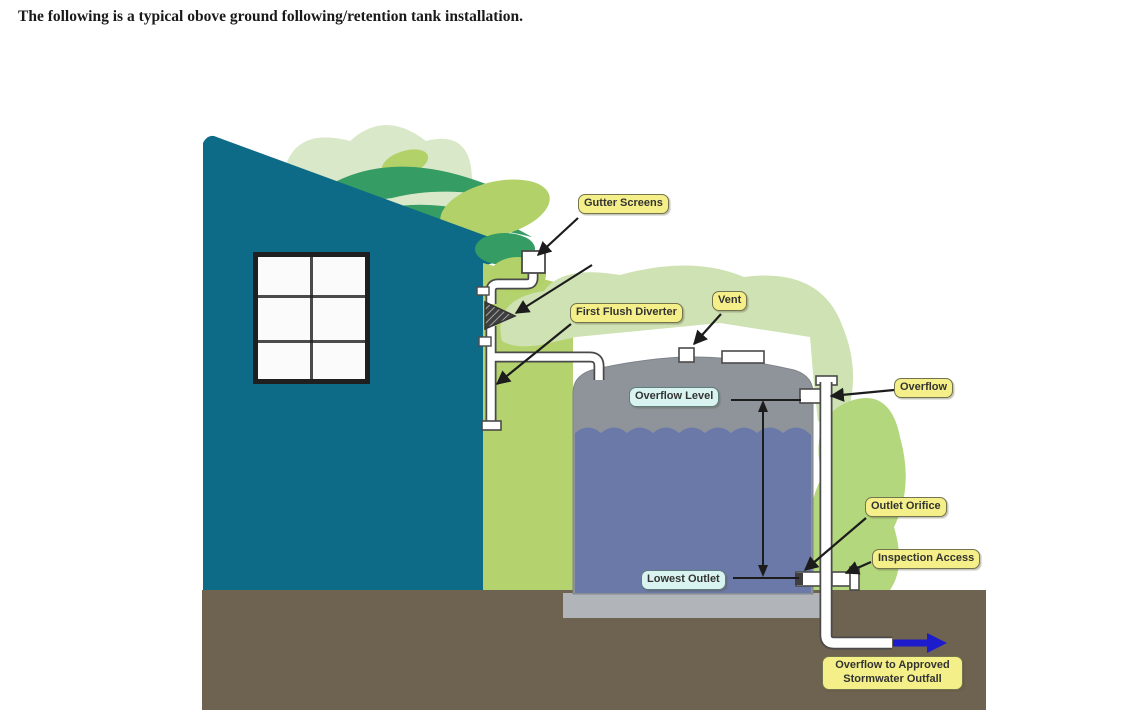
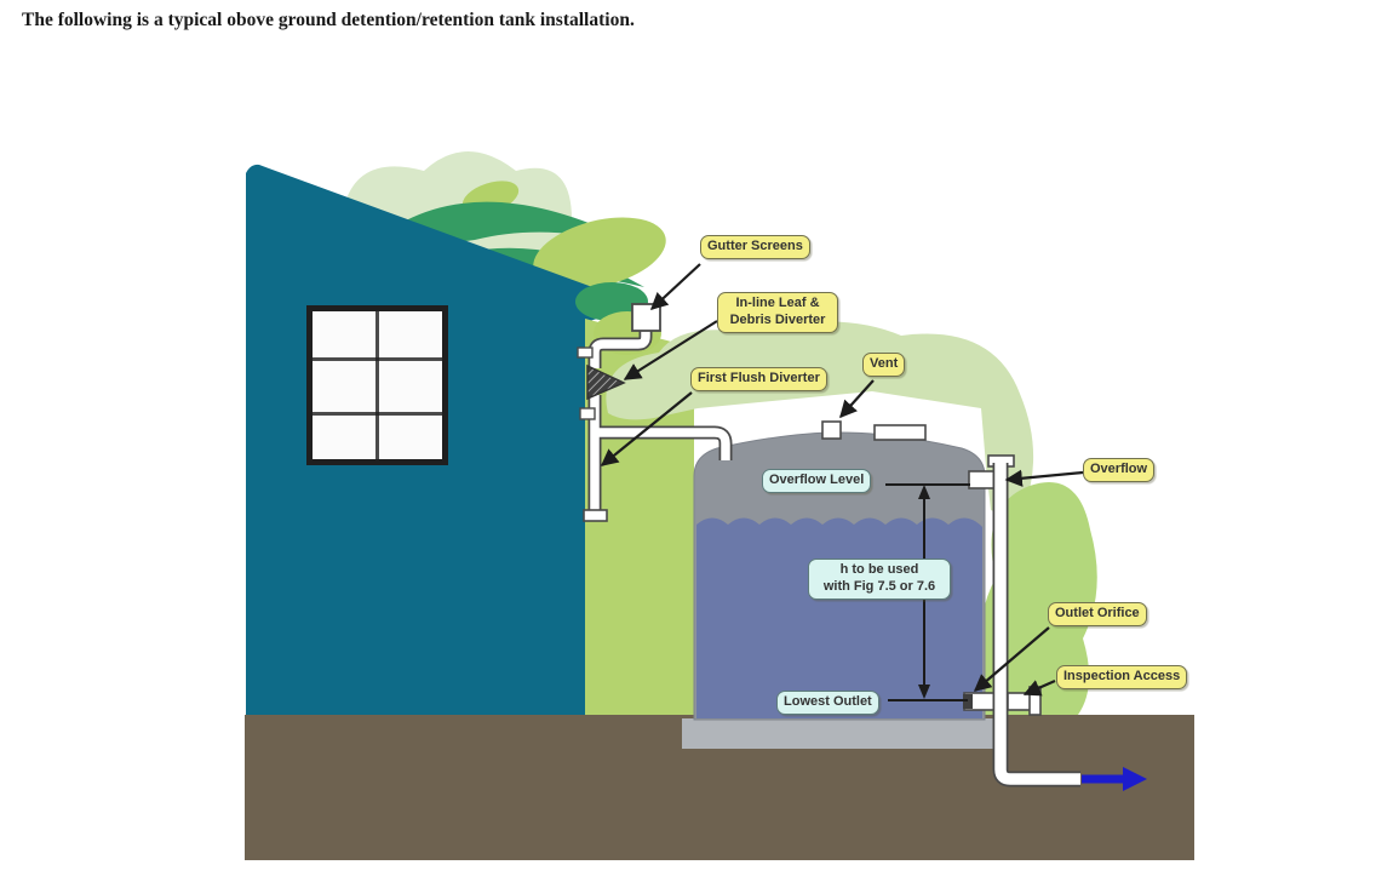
- The following is a typical obove ground following/retention tank installation.
+ The following is a typical obove ground detention/retention tank installation.
  Gutter Screens
+ In-line Leaf &
+ Debris Diverter
  First Flush Diverter
  Vent
  Overflow
  Outlet Orifice
  Inspection Access
- Overflow to Approved
- Stormwater Outfall
  Overflow Level
+ h to be used
+ with Fig 7.5 or 7.6
  Lowest Outlet
